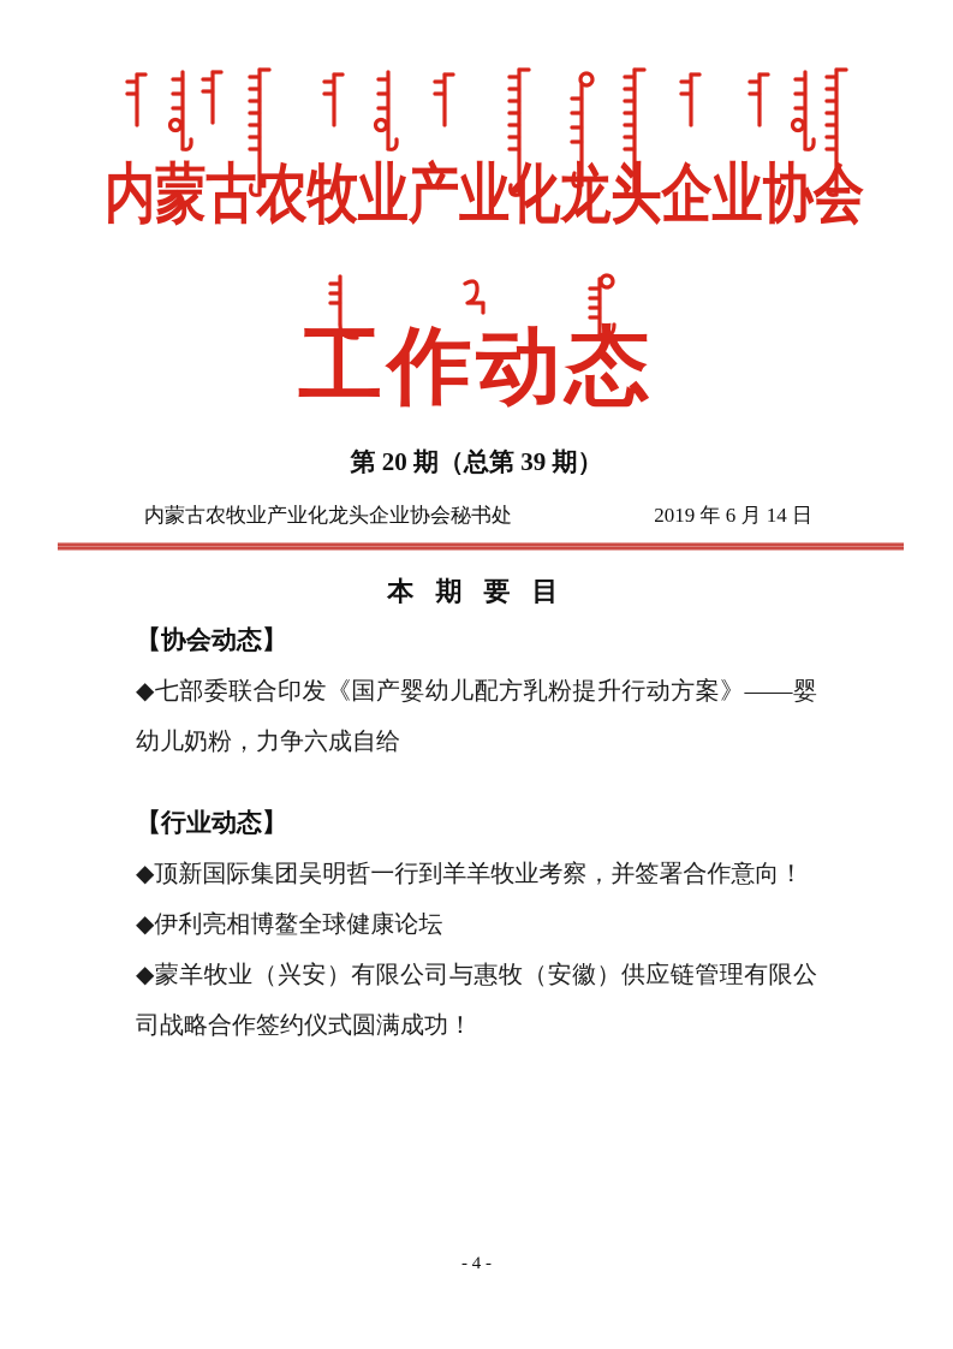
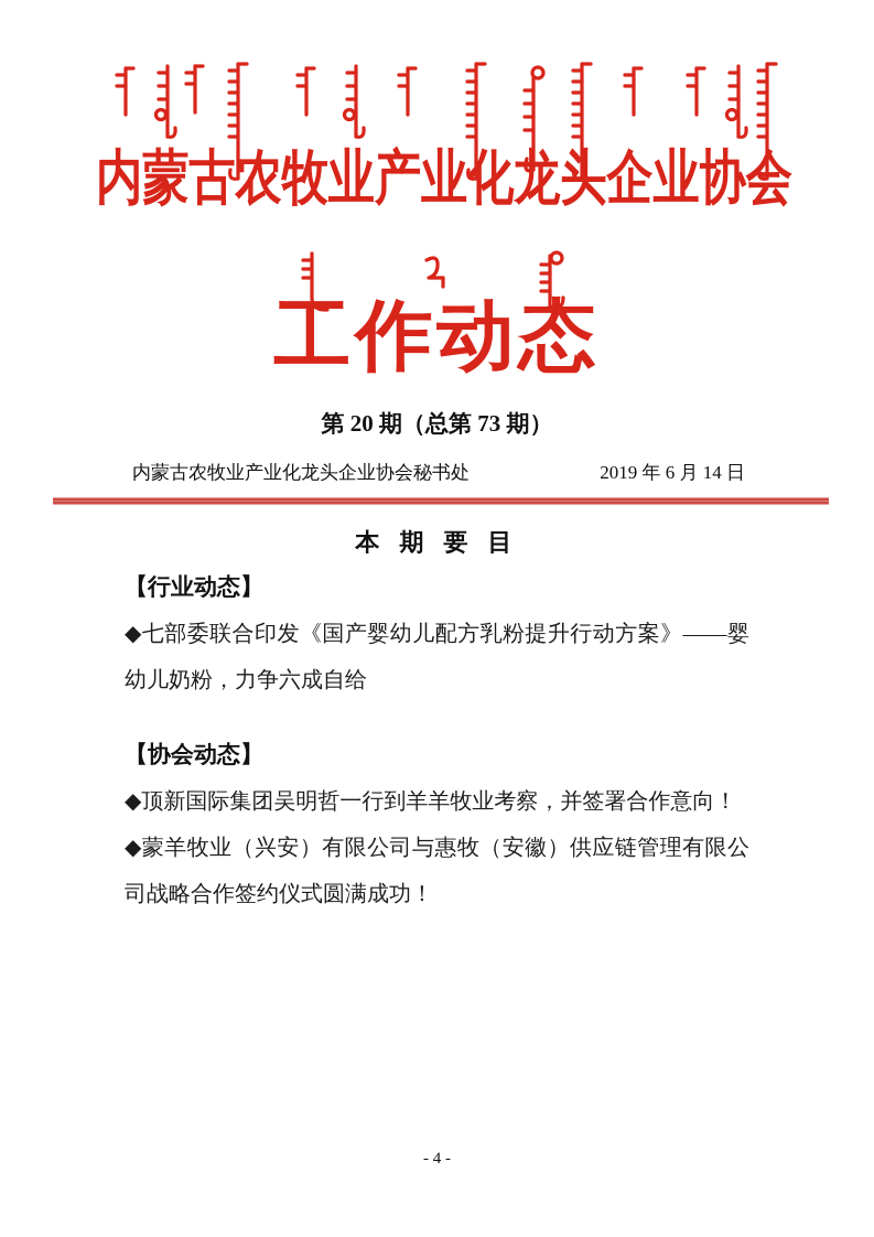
  内蒙古农牧业产业化龙头企业协会
  工作动态
- 第 20 期（总第 39 期）
+ 第 20 期（总第 73 期）
  内蒙古农牧业产业化龙头企业协会秘书处
  2019 年 6 月 14 日
  本 期 要 目
- 【协会动态】
+ 【行业动态】
  ◆七部委联合印发《国产婴幼儿配方乳粉提升行动方案》——婴幼儿奶粉，力争六成自给
- 【行业动态】
+ 【协会动态】
  ◆顶新国际集团吴明哲一行到羊羊牧业考察，并签署合作意向！
- ◆伊利亮相博鳌全球健康论坛
  ◆蒙羊牧业（兴安）有限公司与惠牧（安徽）供应链管理有限公司战略合作签约仪式圆满成功！
  - 4 -
